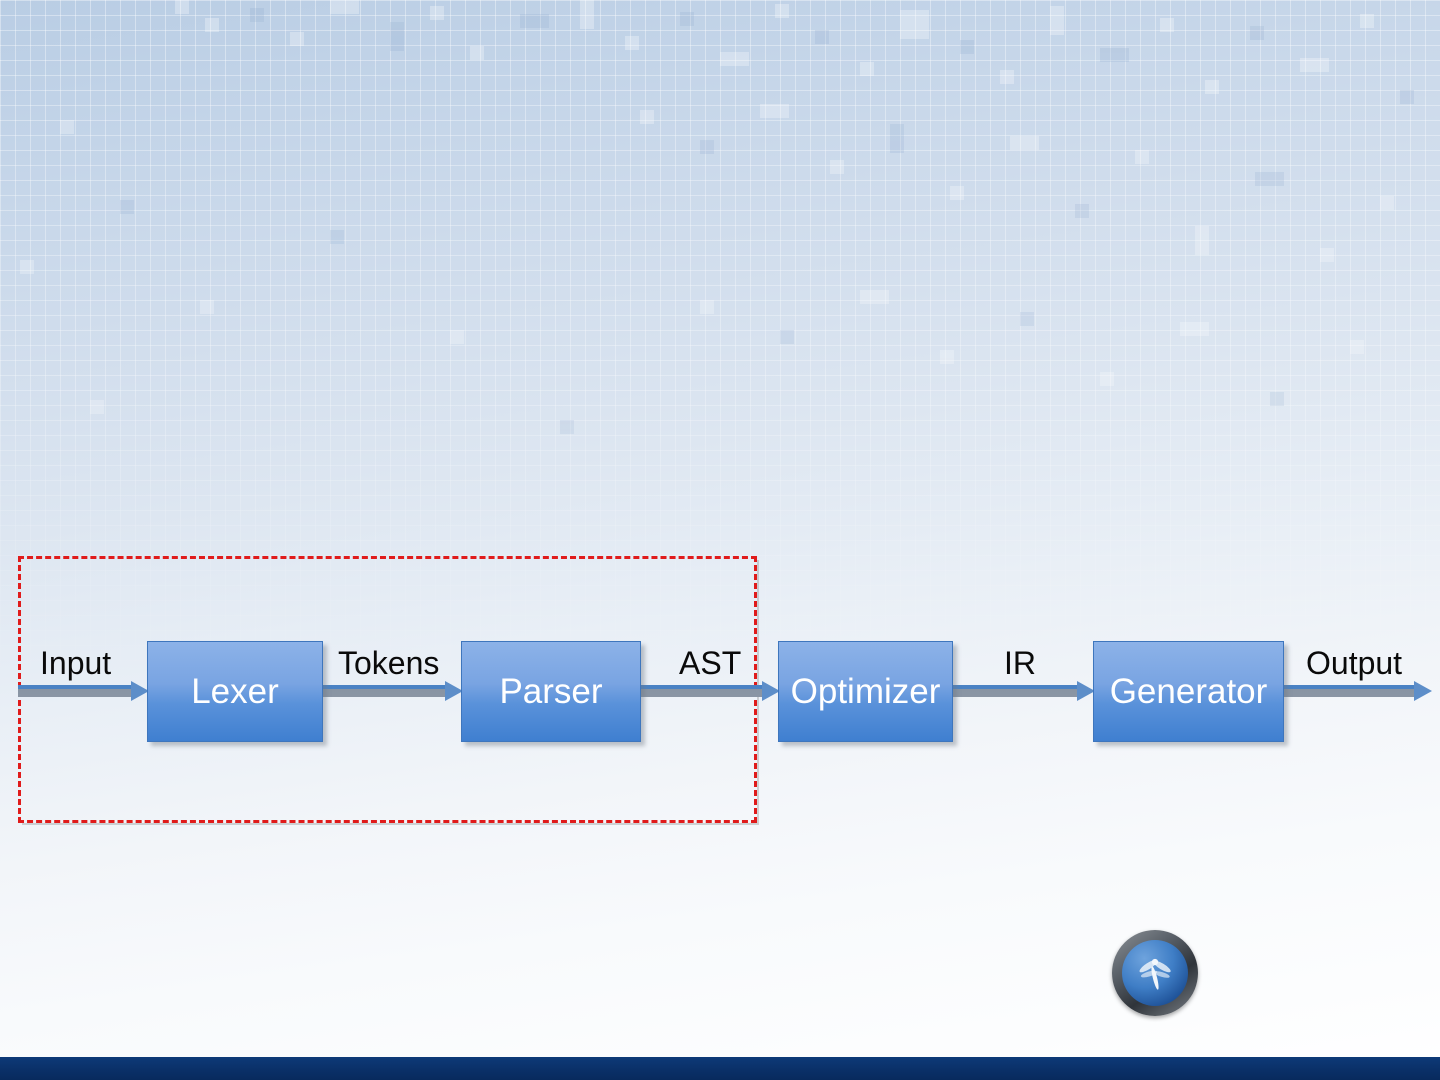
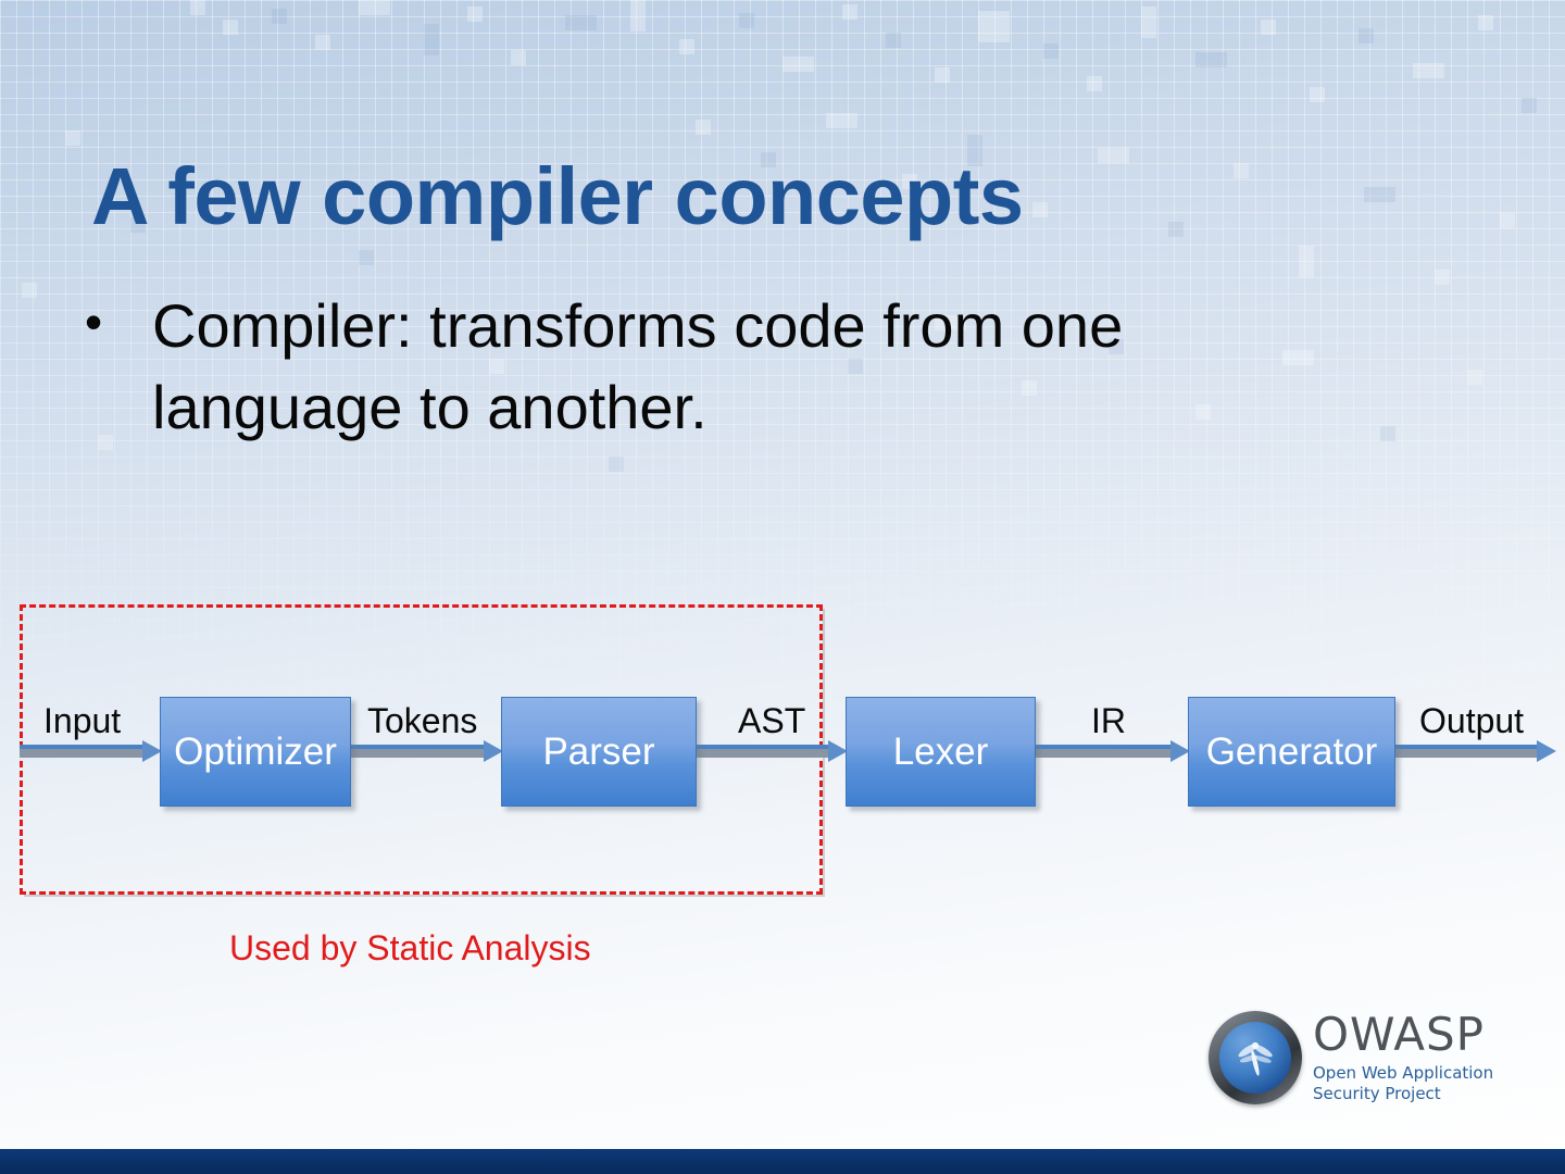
+ A few compiler concepts
+ •
+ Compiler: transforms code from one language to another.
- Lexer
+ Optimizer
  Parser
- Optimizer
+ Lexer
  Generator
  Input
  Tokens
  AST
  IR
  Output
+ Used by Static Analysis
+ OWASP
+ Open Web Application
+ Security Project
